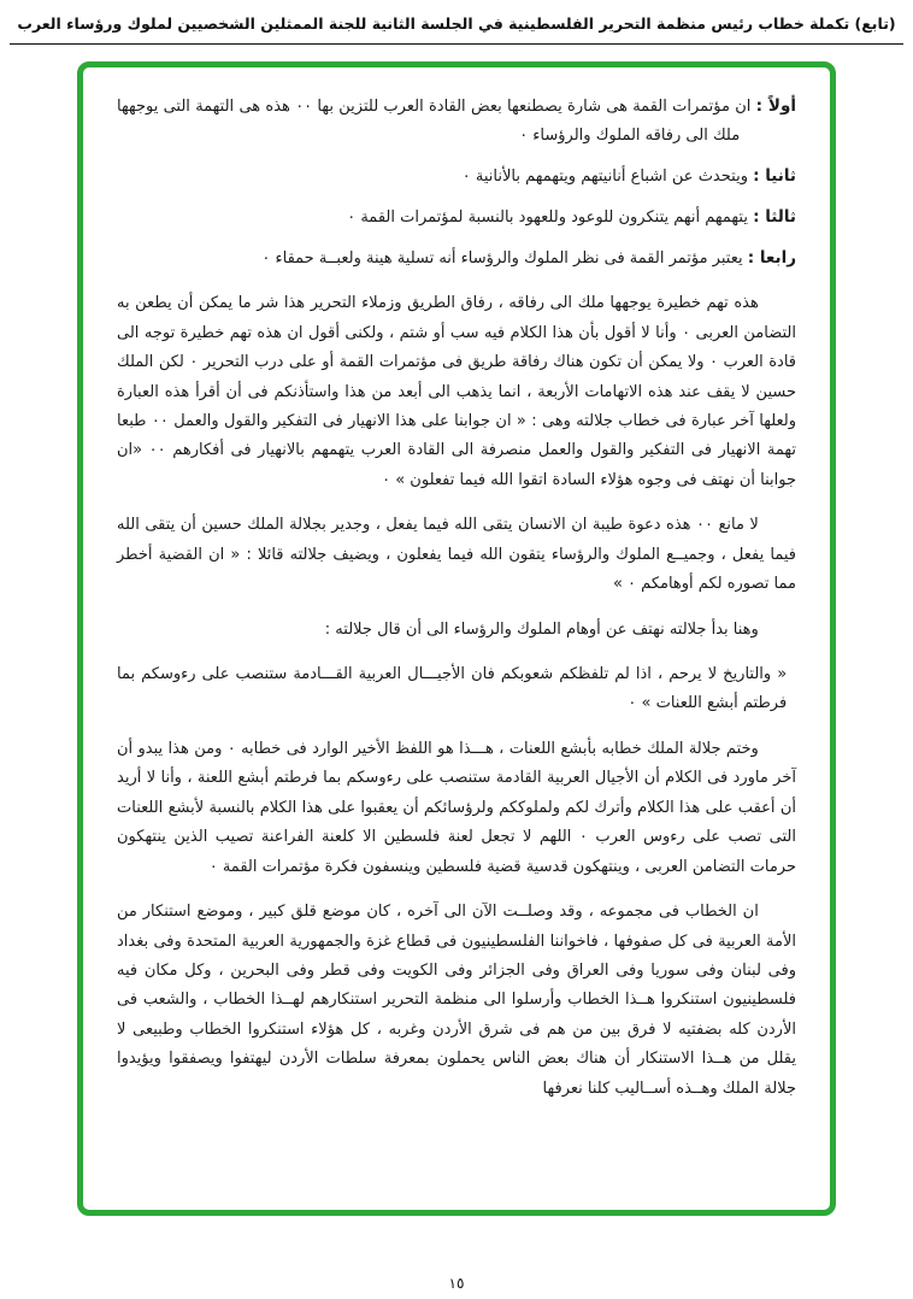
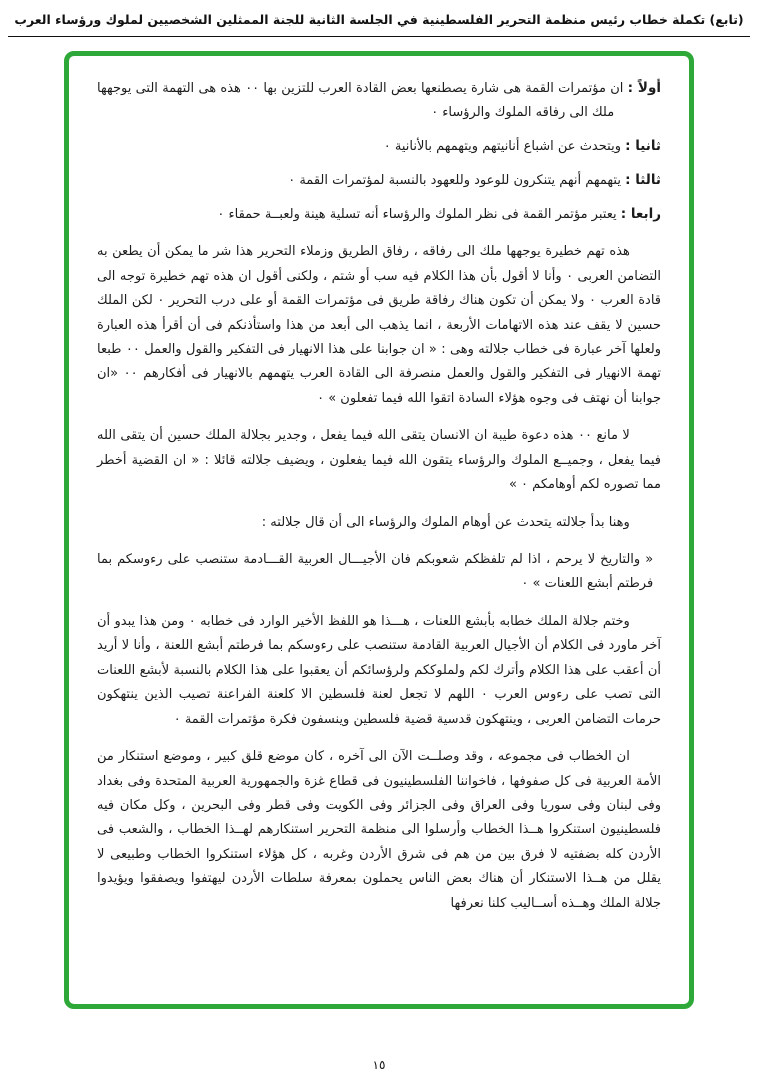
  (تابع) تكملة خطاب رئيس منظمة التحرير الفلسطينية في الجلسة الثانية للجنة الممثلين الشخصيين لملوك ورؤساء العرب
  أولاً : ان مؤتمرات القمة هى شارة يصطنعها بعض القادة العرب للتزين بها ٠٠ هذه هى التهمة التى يوجهها ملك الى رفاقه الملوك والرؤساء ٠
  ثانيا : ويتحدث عن اشباع أنانيتهم ويتهمهم بالأنانية ٠
  ثالثا : يتهمهم أنهم يتنكرون للوعود وللعهود بالنسبة لمؤتمرات القمة ٠
  رابعا : يعتبر مؤتمر القمة فى نظر الملوك والرؤساء أنه تسلية هينة ولعبــة حمقاء ٠
  هذه تهم خطيرة يوجهها ملك الى رفاقه ، رفاق الطريق وزملاء التحرير هذا شر ما يمكن أن يطعن به التضامن العربى ٠ وأنا لا أقول بأن هذا الكلام فيه سب أو شتم ، ولكنى أقول ان هذه تهم خطيرة توجه الى قادة العرب ٠ ولا يمكن أن تكون هناك رفاقة طريق فى مؤتمرات القمة أو على درب التحرير ٠ لكن الملك حسين لا يقف عند هذه الاتهامات الأربعة ، انما يذهب الى أبعد من هذا واستأذنكم فى أن أقرأ هذه العبارة ولعلها آخر عبارة فى خطاب جلالته وهى : « ان جوابنا على هذا الانهيار فى التفكير والقول والعمل ٠٠ طبعا تهمة الانهيار فى التفكير والقول والعمل منصرفة الى القادة العرب يتهمهم بالانهيار فى أفكارهم ٠٠ «ان جوابنا أن نهتف فى وجوه هؤلاء السادة اتقوا الله فيما تفعلون » ٠
  لا مانع ٠٠ هذه دعوة طيبة ان الانسان يتقى الله فيما يفعل ، وجدير بجلالة الملك حسين أن يتقى الله فيما يفعل ، وجميــع الملوك والرؤساء يتقون الله فيما يفعلون ، ويضيف جلالته قائلا : « ان القضية أخطر مما تصوره لكم أوهامكم ٠ »
- وهنا بدأ جلالته نهتف عن أوهام الملوك والرؤساء الى أن قال جلالته :
+ وهنا بدأ جلالته يتحدث عن أوهام الملوك والرؤساء الى أن قال جلالته :
  « والتاريخ لا يرحم ، اذا لم تلفظكم شعوبكم فان الأجيـــال العربية القـــادمة ستنصب على رءوسكم بما فرطتم أبشع اللعنات » ٠
  وختم جلالة الملك خطابه بأبشع اللعنات ، هـــذا هو اللفظ الأخير الوارد فى خطابه ٠ ومن هذا يبدو أن آخر ماورد فى الكلام أن الأجيال العربية القادمة ستنصب على رءوسكم بما فرطتم أبشع اللعنة ، وأنا لا أريد أن أعقب على هذا الكلام وأترك لكم ولملوككم ولرؤسائكم أن يعقبوا على هذا الكلام بالنسبة لأبشع اللعنات التى تصب على رءوس العرب ٠ اللهم لا تجعل لعنة فلسطين الا كلعنة الفراعنة تصيب الذين ينتهكون حرمات التضامن العربى ، وينتهكون قدسية قضية فلسطين وينسفون فكرة مؤتمرات القمة ٠
  ان الخطاب فى مجموعه ، وقد وصلــت الآن الى آخره ، كان موضع قلق كبير ، وموضع استنكار من الأمة العربية فى كل صفوفها ، فاخواننا الفلسطينيون فى قطاع غزة والجمهورية العربية المتحدة وفى بغداد وفى لبنان وفى سوريا وفى العراق وفى الجزائر وفى الكويت وفى قطر وفى البحرين ، وكل مكان فيه فلسطينيون استنكروا هــذا الخطاب وأرسلوا الى منظمة التحرير استنكارهم لهــذا الخطاب ، والشعب فى الأردن كله بضفتيه لا فرق بين من هم فى شرق الأردن وغربه ، كل هؤلاء استنكروا الخطاب وطبيعى لا يقلل من هــذا الاستنكار أن هناك بعض الناس يحملون بمعرفة سلطات الأردن ليهتفوا ويصفقوا ويؤيدوا جلالة الملك وهــذه أســاليب كلنا نعرفها
  ١٥
